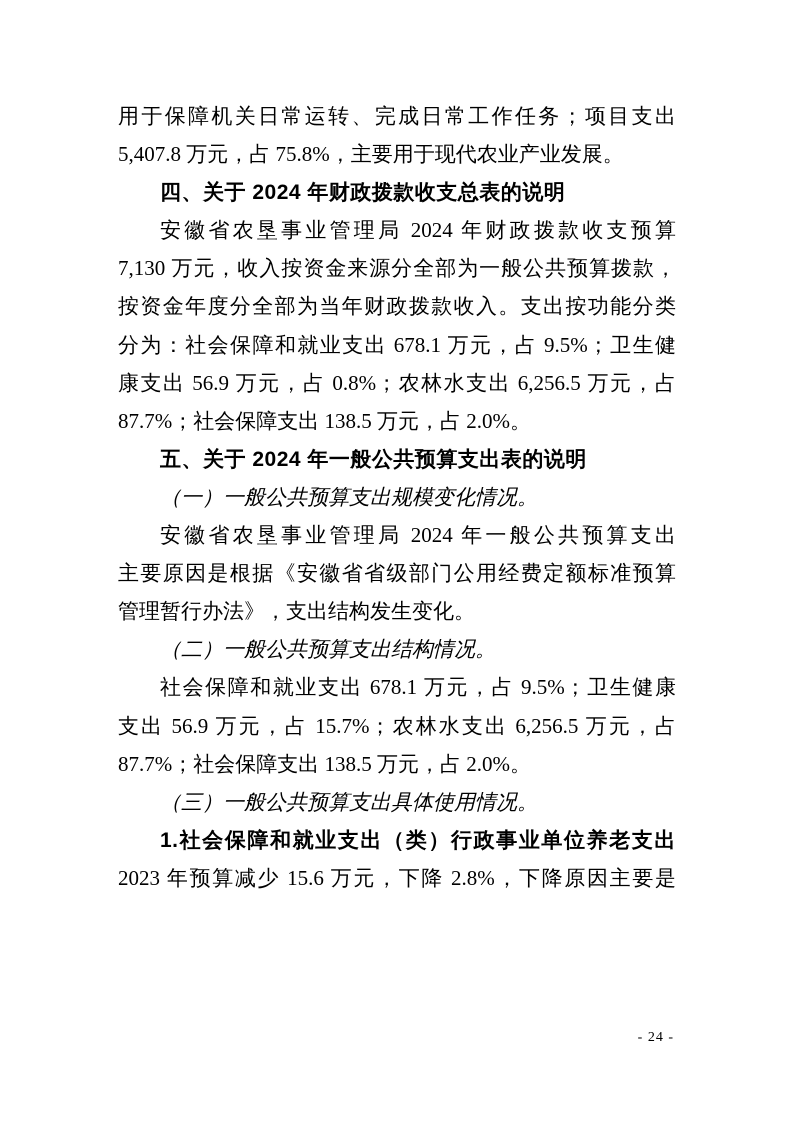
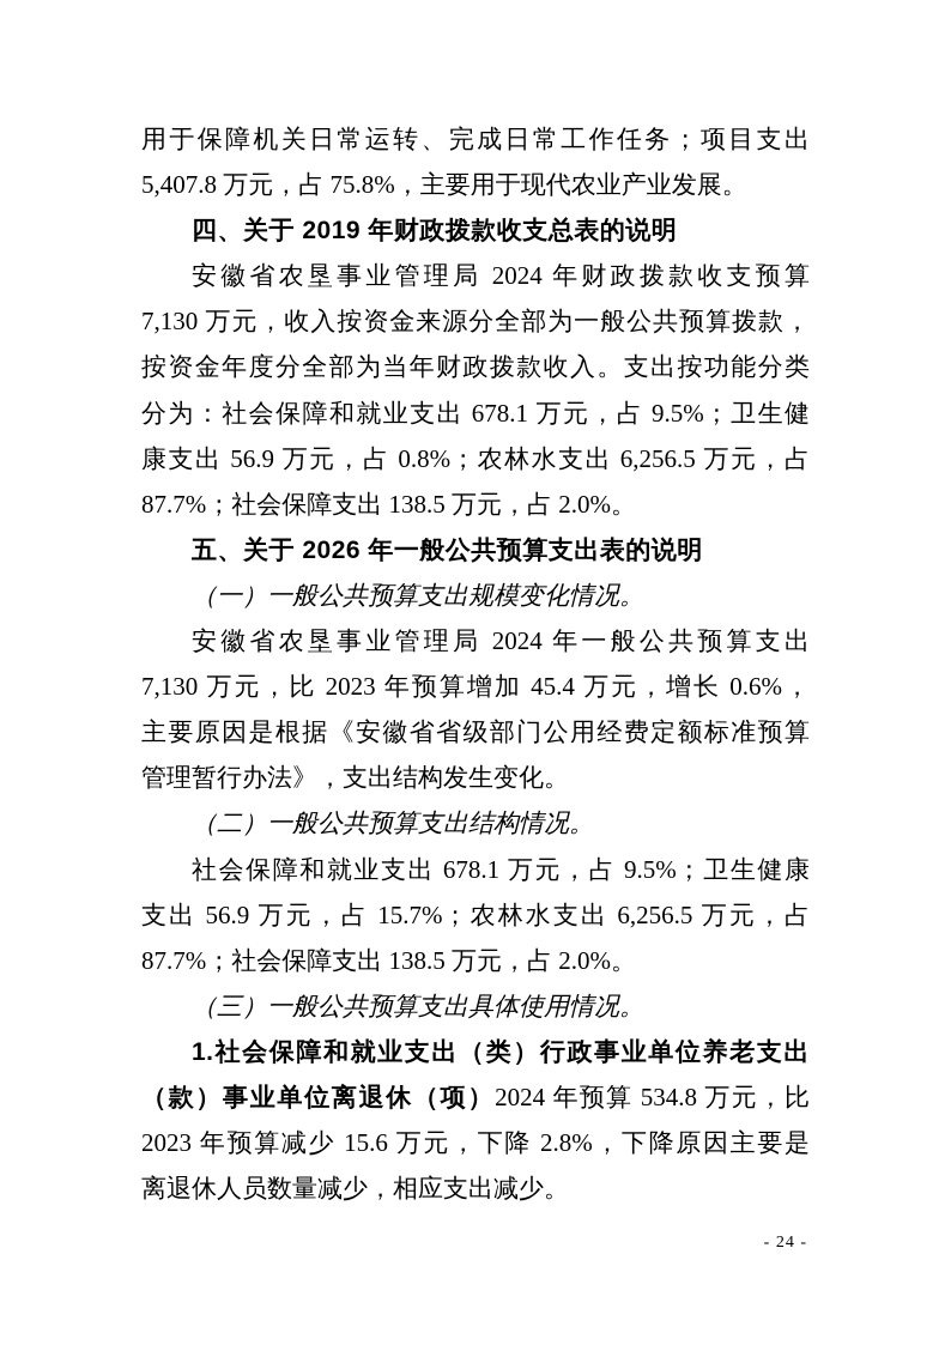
  用于保障机关日常运转、完成日常工作任务；项目支出
  5,407.8 万元，占 75.8%，主要用于现代农业产业发展。
- 四、关于 2024 年财政拨款收支总表的说明
+ 四、关于 2019 年财政拨款收支总表的说明
  安徽省农垦事业管理局 2024 年财政拨款收支预算
  7,130 万元，收入按资金来源分全部为一般公共预算拨款，
  按资金年度分全部为当年财政拨款收入。支出按功能分类
  分为：社会保障和就业支出 678.1 万元，占 9.5%；卫生健
  康支出 56.9 万元，占 0.8%；农林水支出 6,256.5 万元，占
  87.7%；社会保障支出 138.5 万元，占 2.0%。
- 五、关于 2024 年一般公共预算支出表的说明
+ 五、关于 2026 年一般公共预算支出表的说明
  （一）一般公共预算支出规模变化情况。
  安徽省农垦事业管理局 2024 年一般公共预算支出
+ 7,130 万元，比 2023 年预算增加 45.4 万元，增长 0.6%，
  主要原因是根据《安徽省省级部门公用经费定额标准预算
  管理暂行办法》，支出结构发生变化。
  （二）一般公共预算支出结构情况。
  社会保障和就业支出 678.1 万元，占 9.5%；卫生健康
  支出 56.9 万元，占 15.7%；农林水支出 6,256.5 万元，占
  87.7%；社会保障支出 138.5 万元，占 2.0%。
  （三）一般公共预算支出具体使用情况。
  1.社会保障和就业支出（类）行政事业单位养老支出
+ （款）事业单位离退休（项）2024 年预算 534.8 万元，比
  2023 年预算减少 15.6 万元，下降 2.8%，下降原因主要是
+ 离退休人员数量减少，相应支出减少。
  - 24 -
